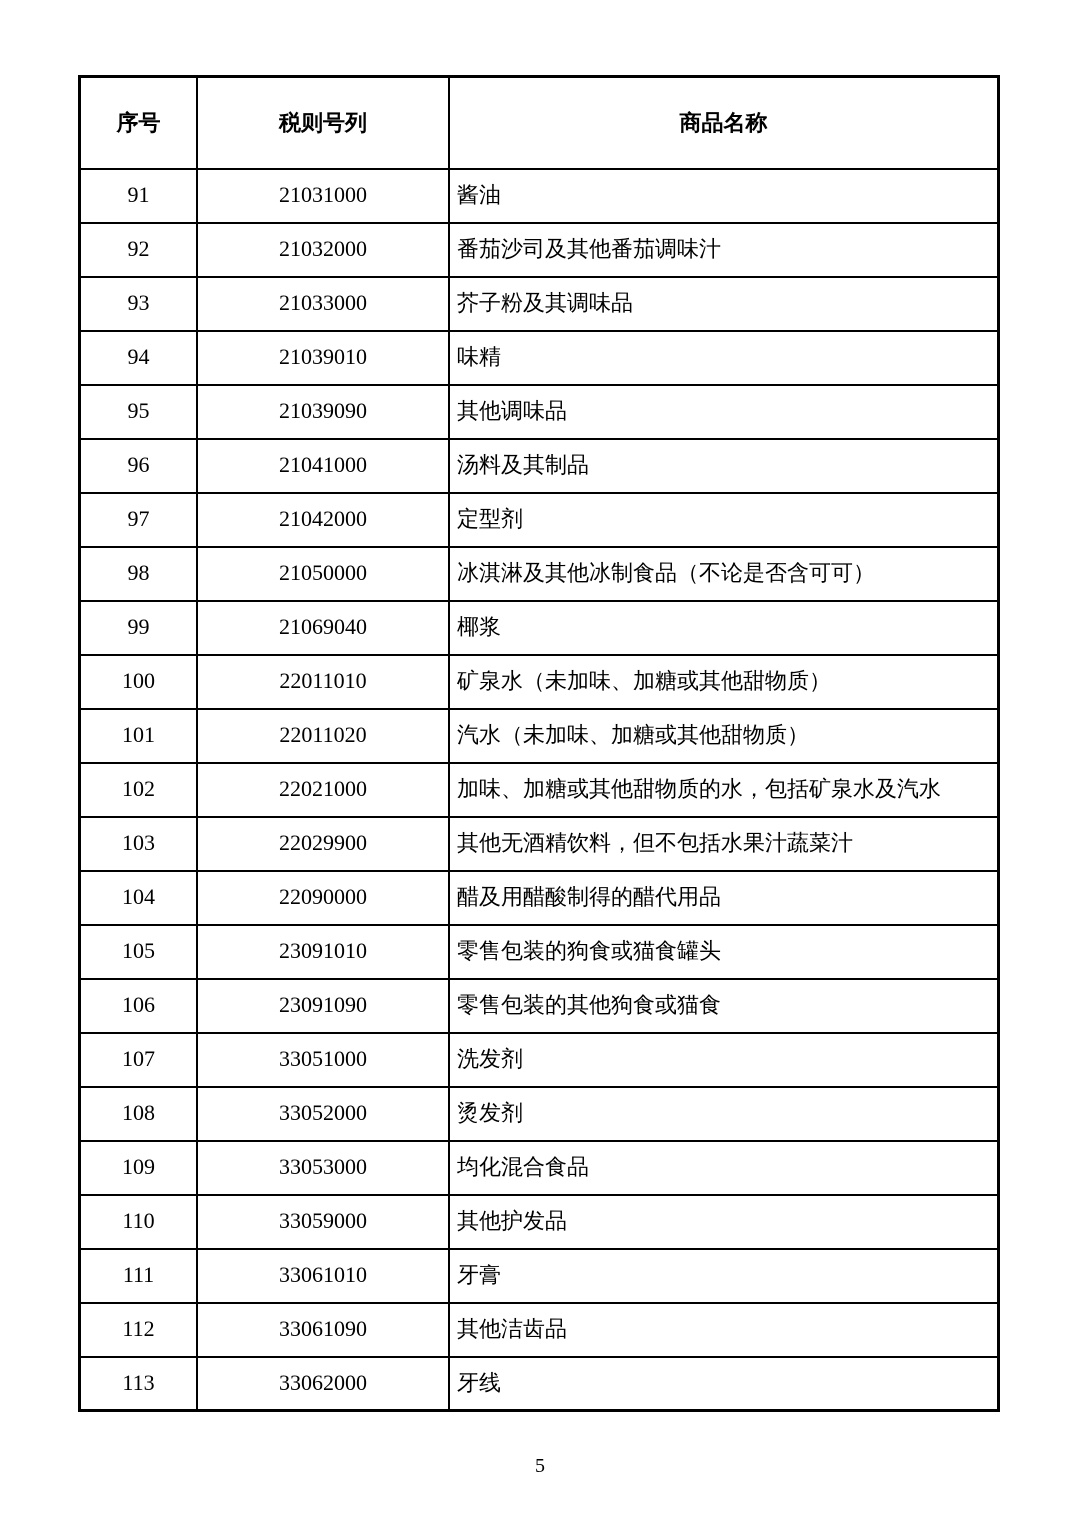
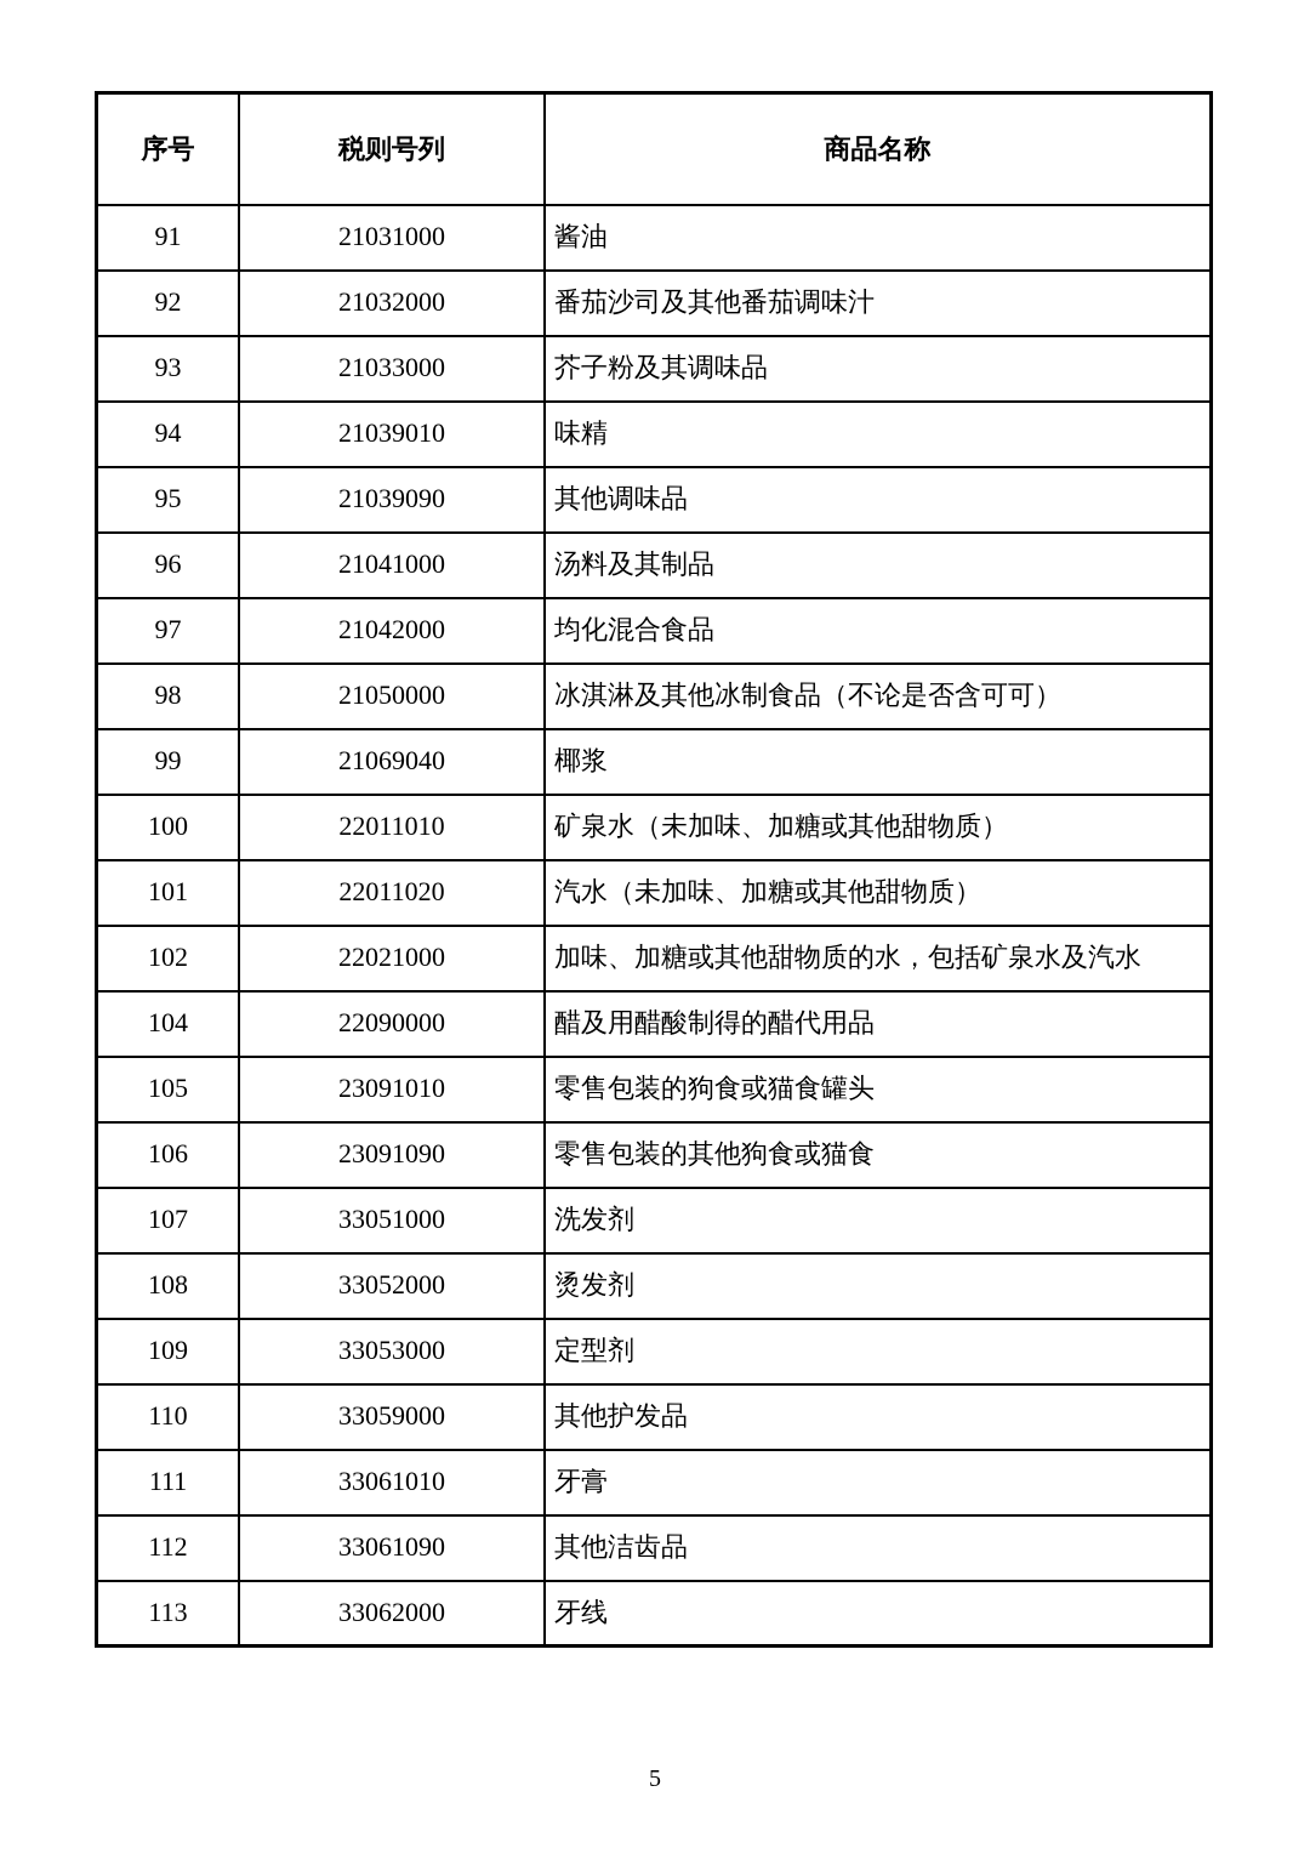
  序号	税则号列	商品名称
  91	21031000	酱油
  92	21032000	番茄沙司及其他番茄调味汁
  93	21033000	芥子粉及其调味品
  94	21039010	味精
  95	21039090	其他调味品
  96	21041000	汤料及其制品
- 97	21042000	定型剂
+ 97	21042000	均化混合食品
  98	21050000	冰淇淋及其他冰制食品（不论是否含可可）
  99	21069040	椰浆
  100	22011010	矿泉水（未加味、加糖或其他甜物质）
  101	22011020	汽水（未加味、加糖或其他甜物质）
  102	22021000	加味、加糖或其他甜物质的水，包括矿泉水及汽水
- 103	22029900	其他无酒精饮料，但不包括水果汁蔬菜汁
  104	22090000	醋及用醋酸制得的醋代用品
  105	23091010	零售包装的狗食或猫食罐头
  106	23091090	零售包装的其他狗食或猫食
  107	33051000	洗发剂
  108	33052000	烫发剂
- 109	33053000	均化混合食品
+ 109	33053000	定型剂
  110	33059000	其他护发品
  111	33061010	牙膏
  112	33061090	其他洁齿品
  113	33062000	牙线
  5
